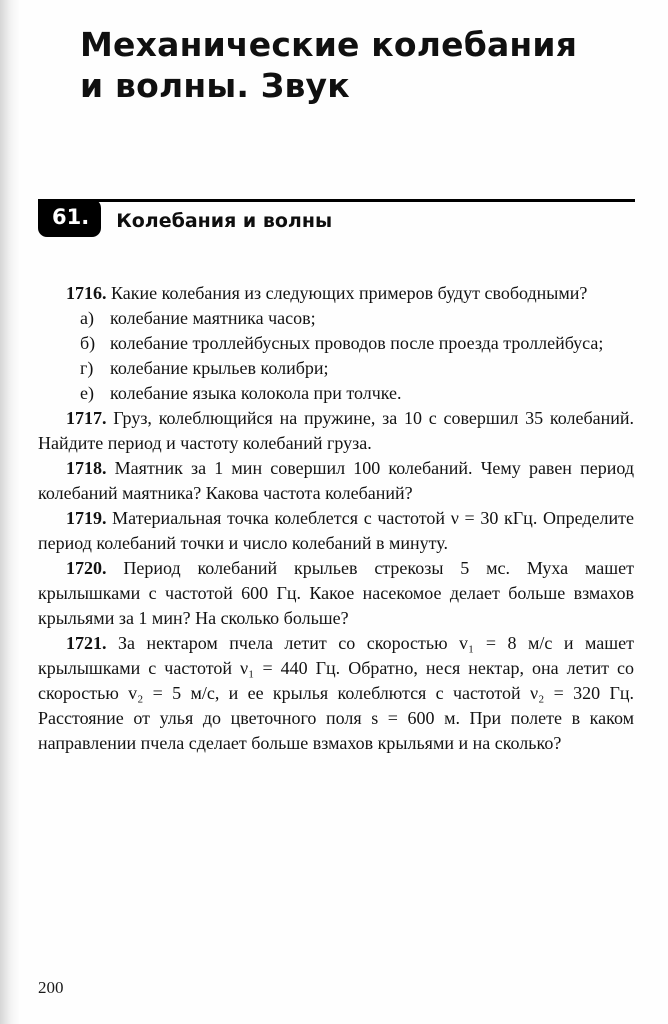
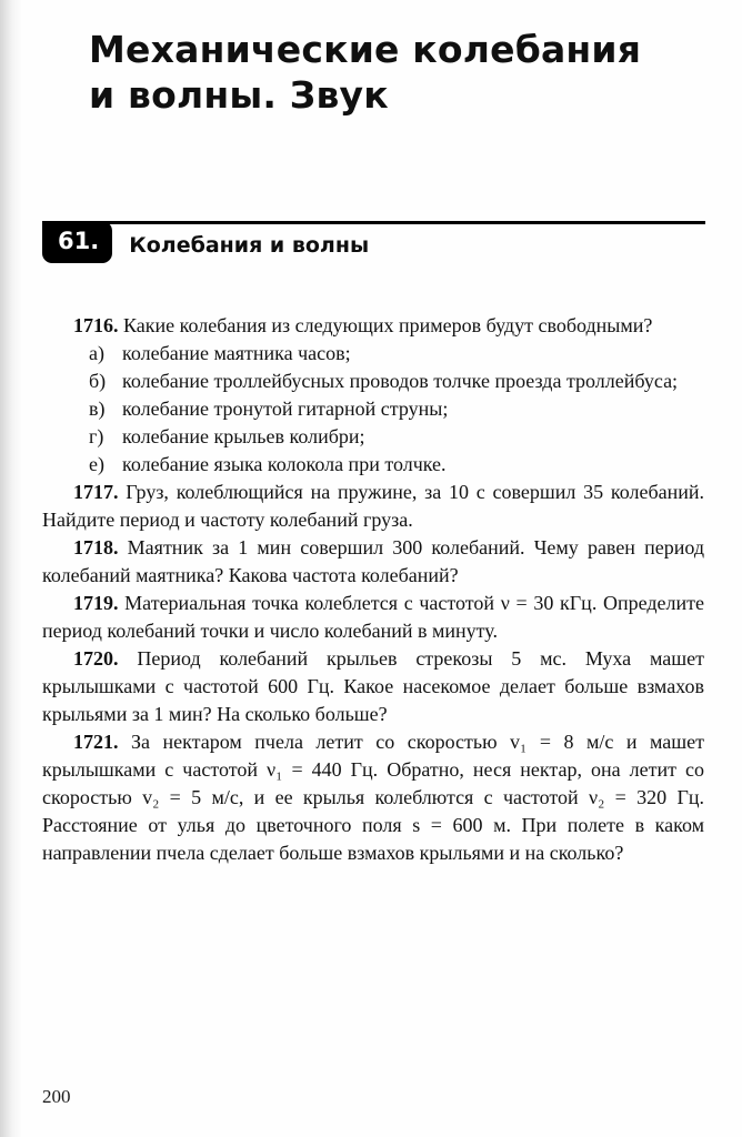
  Механические колебания
  и волны. Звук
  61.
  Колебания и волны
  1716. Какие колебания из следующих примеров будут свободными?
  а)
  колебание маятника часов;
  б)
- колебание троллейбусных проводов после проезда троллейбуса;
+ колебание троллейбусных проводов толчке проезда троллейбуса;
+ в)
+ колебание тронутой гитарной струны;
  г)
  колебание крыльев колибри;
  е)
  колебание языка колокола при толчке.
  1717. Груз, колеблющийся на пружине, за 10 с совершил 35 колебаний. Найдите период и частоту колебаний груза.
- 1718. Маятник за 1 мин совершил 100 колебаний. Чему равен период колебаний маятника? Какова частота колебаний?
+ 1718. Маятник за 1 мин совершил 300 колебаний. Чему равен период колебаний маятника? Какова частота колебаний?
  1719. Материальная точка колеблется с частотой ν = 30 кГц. Определите период колебаний точки и число колебаний в минуту.
  1720. Период колебаний крыльев стрекозы 5 мс. Муха машет крылышками с частотой 600 Гц. Какое насекомое делает больше взмахов крыльями за 1 мин? На сколько больше?
  1721. За нектаром пчела летит со скоростью v₁ = 8 м/с и машет крылышками с частотой ν₁ = 440 Гц. Обратно, неся нектар, она летит со скоростью v₂ = 5 м/с, и ее крылья колеблются с частотой ν₂ = 320 Гц. Расстояние от улья до цветочного поля s = 600 м. При полете в каком направлении пчела сделает больше взмахов крыльями и на сколько?
  200
